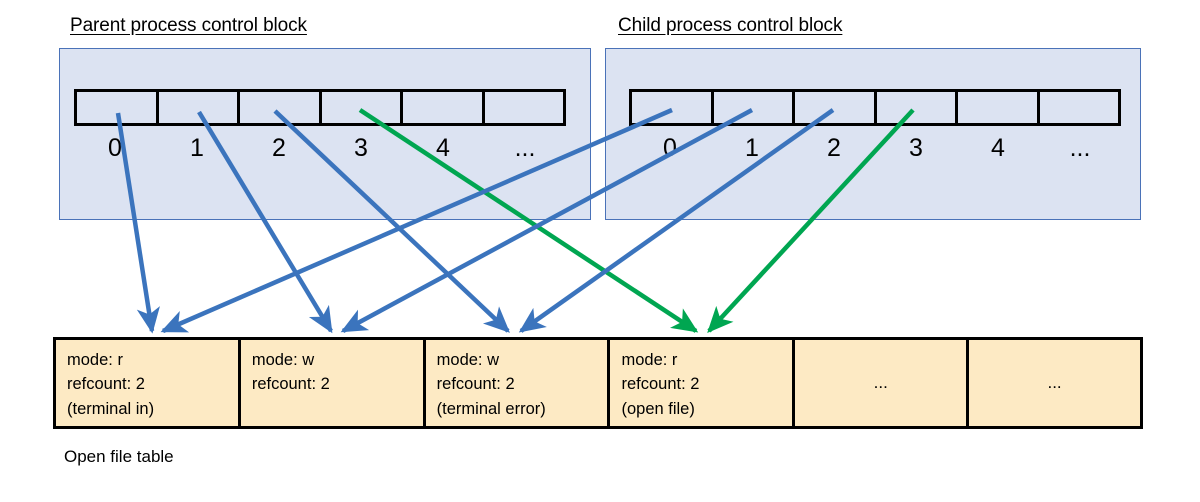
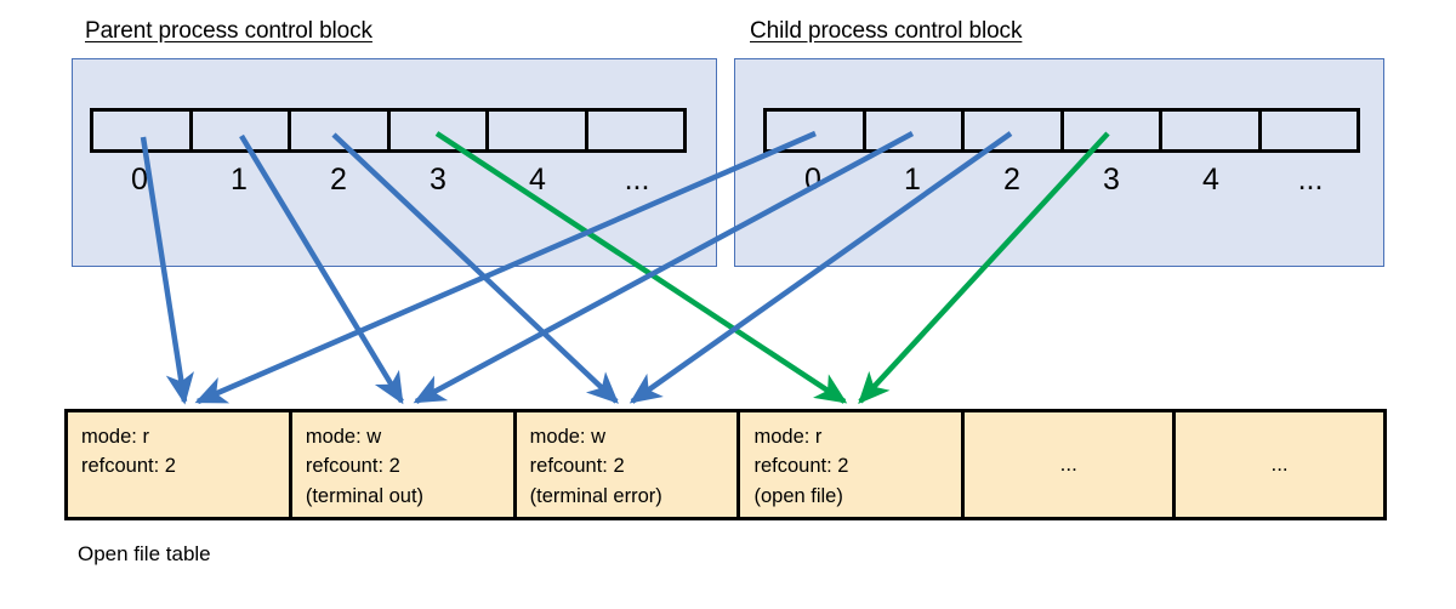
  Parent process control block
  0
  1
  2
  3
  4
  ...
  Child process control block
  0
  1
  2
  3
  4
  ...
  mode: r
  refcount: 2
- (terminal in)
  mode: w
  refcount: 2
+ (terminal out)
  mode: w
  refcount: 2
  (terminal error)
  mode: r
  refcount: 2
  (open file)
  ...
  ...
  Open file table
